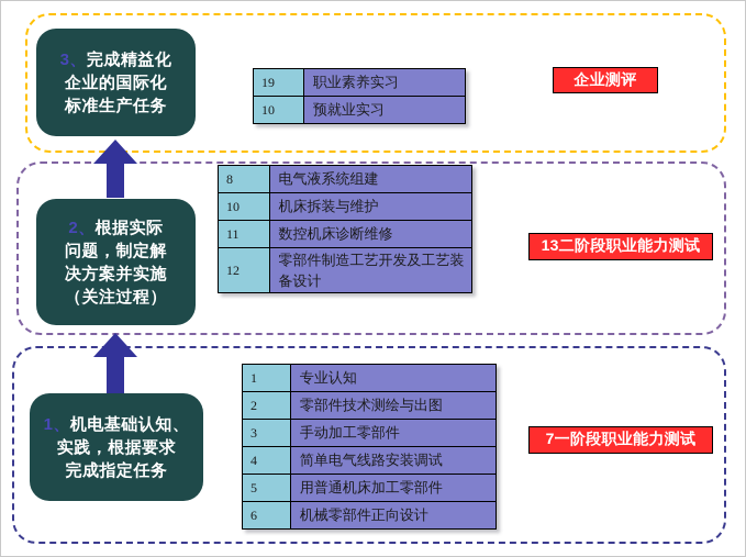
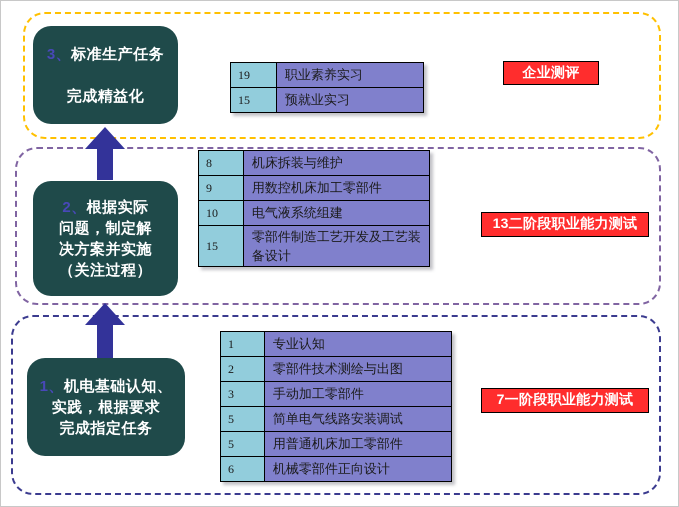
- 3、完成精益化
+ 3、标准生产任务
- 企业的国际化
- 标准生产任务
+ 完成精益化
  2、根据实际
  问题，制定解
  决方案并实施
  （关注过程）
  1、机电基础认知、
  实践，根据要求
  完成指定任务
  19	职业素养实习
- 10	预就业实习
+ 15	预就业实习
- 8	电气液系统组建
+ 8	机床拆装与维护
+ 9	用数控机床加工零部件
- 10	机床拆装与维护
+ 10	电气液系统组建
- 11	数控机床诊断维修
- 12	零部件制造工艺开发及工艺装备设计
+ 15	零部件制造工艺开发及工艺装备设计
  1	专业认知
  2	零部件技术测绘与出图
  3	手动加工零部件
- 4	简单电气线路安装调试
+ 5	简单电气线路安装调试
  5	用普通机床加工零部件
  6	机械零部件正向设计
  企业测评
  13二阶段职业能力测试
  7一阶段职业能力测试
